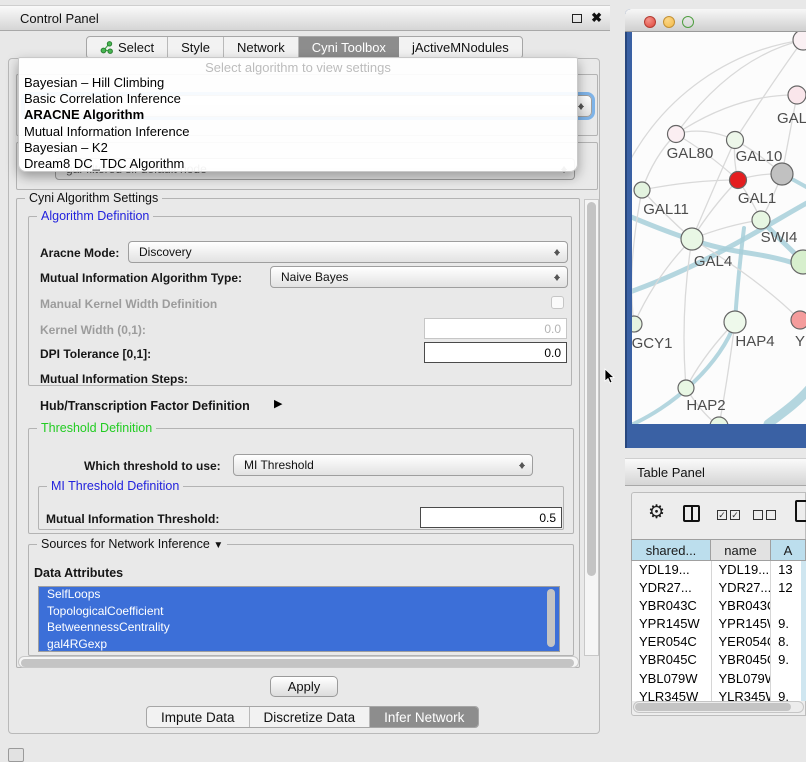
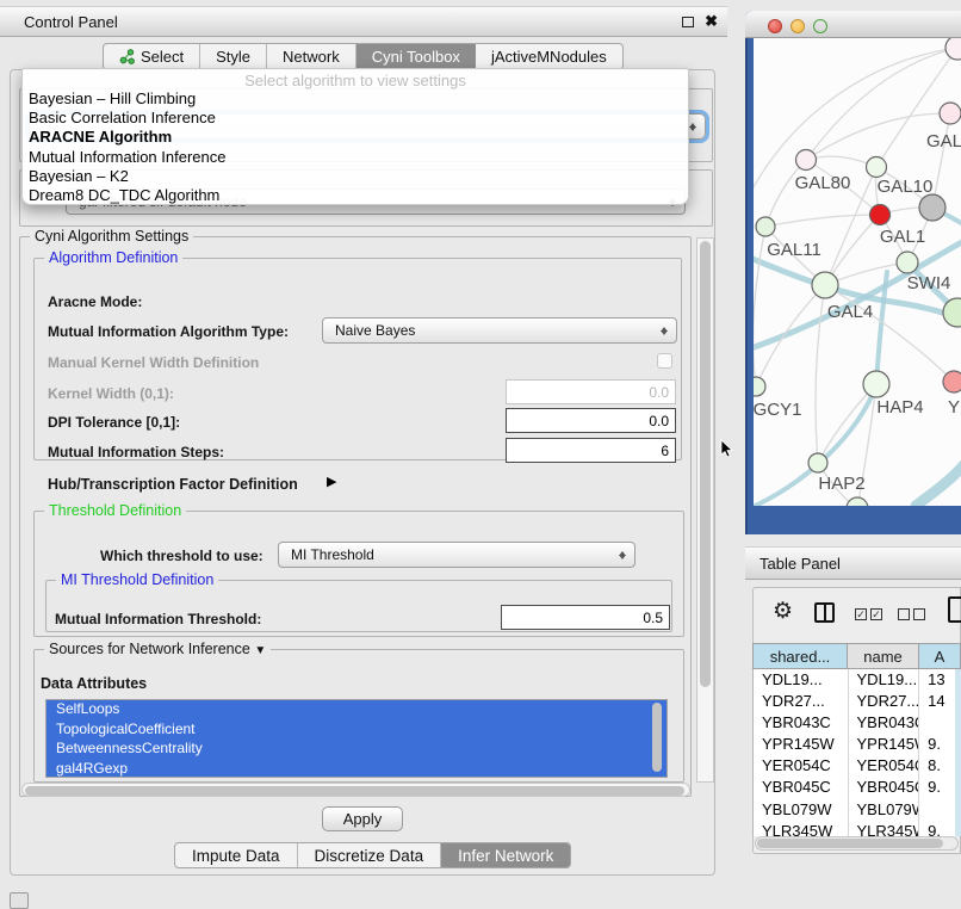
  Control Panel
  ✖
  Select
  Style
  Network
  Cyni Toolbox
  jActiveMNodules
  Select algorithm to view settings
  Bayesian – Hill Climbing
  Basic Correlation Inference
  ARACNE Algorithm
  Mutual Information Inference
  Bayesian – K2
  Dream8 DC_TDC Algorithm
  Cyni Algorithm Settings
  Algorithm Definition
  Aracne Mode:
- Discovery
  Mutual Information Algorithm Type:
  Naive Bayes
  Manual Kernel Width Definition
  Kernel Width (0,1):
  0.0
  DPI Tolerance [0,1]:
  0.0
  Mutual Information Steps:
+ 6
  Hub/Transcription Factor Definition
  ▶
  Threshold Definition
  Which threshold to use:
  MI Threshold
  MI Threshold Definition
  Mutual Information Threshold:
  0.5
  Sources for Network Inference ▼
  Data Attributes
  SelfLoops
  TopologicalCoefficient
  BetweennessCentrality
  gal4RGexp
  Apply
  Impute Data
  Discretize Data
  Infer Network
  GAL
  GAL80
  GAL10
  GAL1
  GAL11
  SWI4
  GAL4
  GCY1
  HAP4
  Y
  HAP2
  Table Panel
  ⚙
  ✓
  ✓
  shared...
  name
  A
  YDL19...
  YDL19...
  13
  YDR27...
  YDR27...
- 12
+ 14
  YBR043C
  YBR043
  YPR145W
  YPR145
  9.
  YER054C
  YER054
  8.
  YBR045C
  YBR045
  9.
  YBL079W
  YBL079W
  YLR345W
  YLR345
  9.
